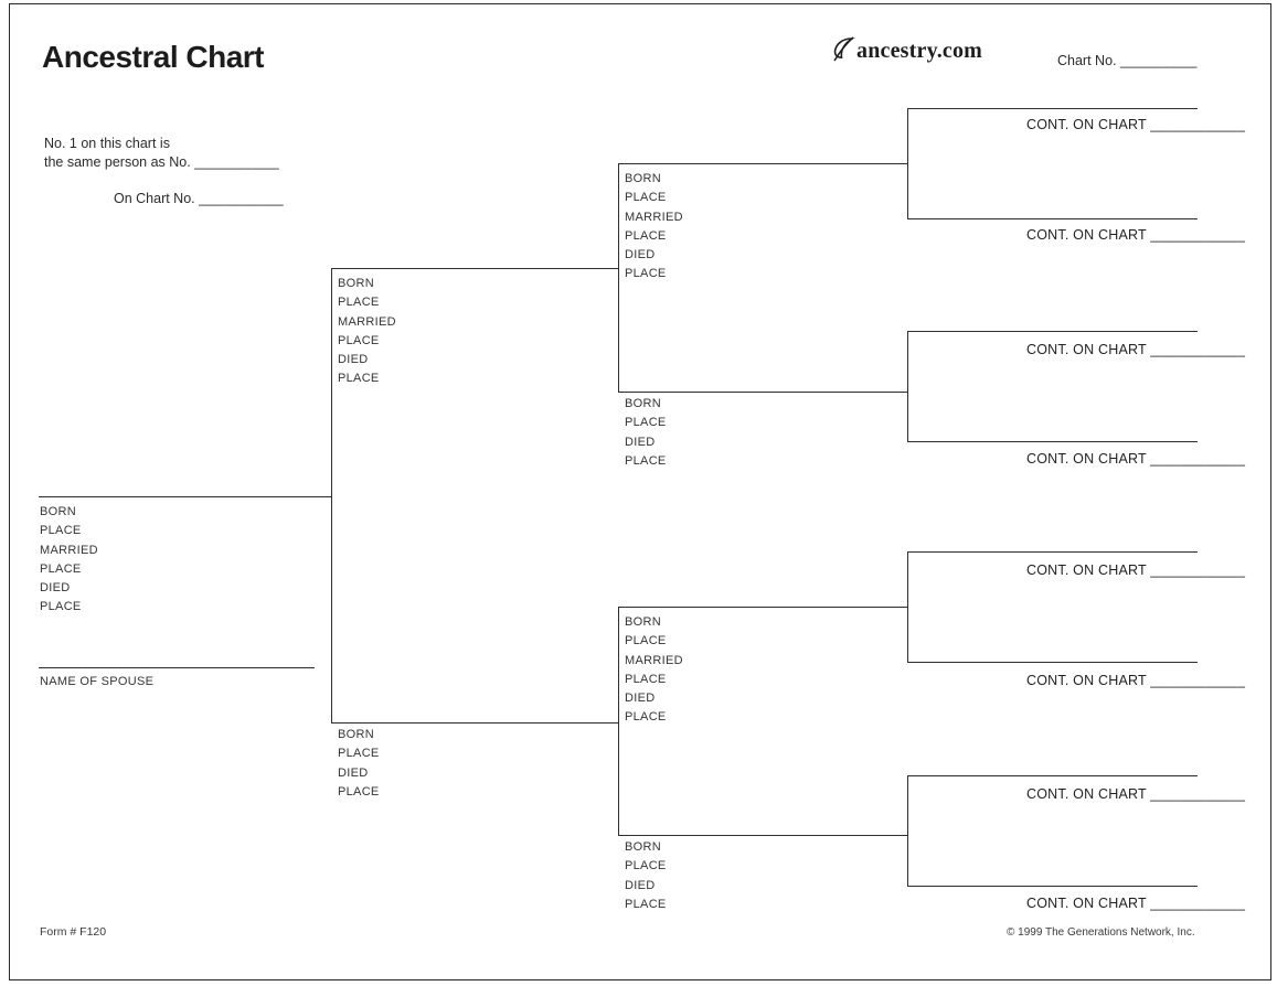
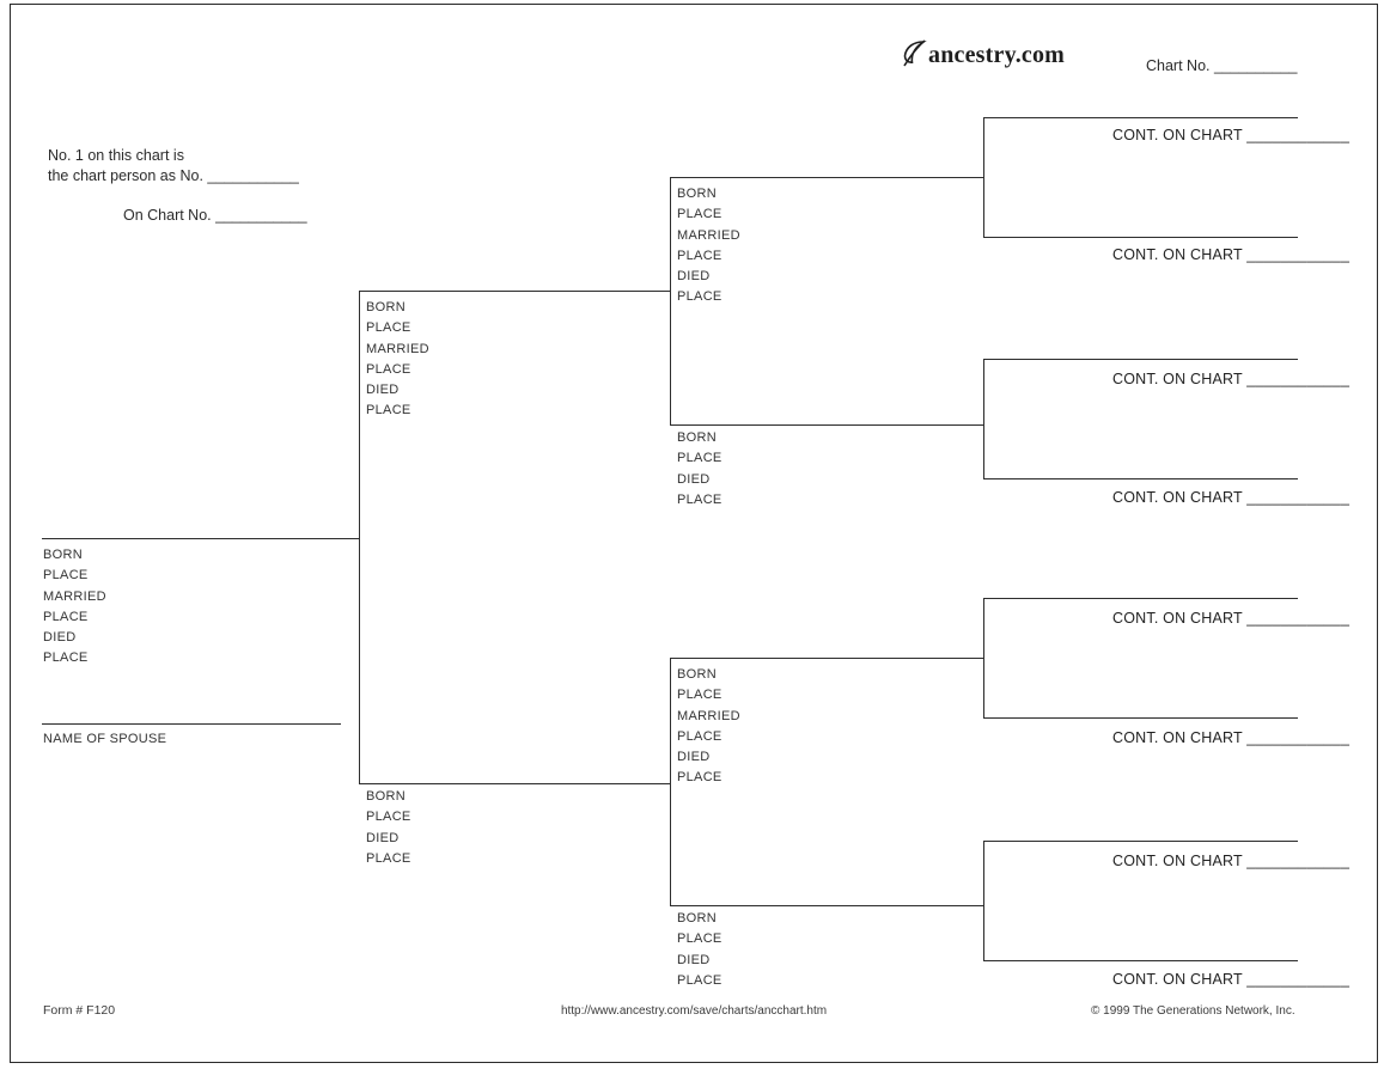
- Ancestral Chart
  ancestry.com
  Chart No. __________
  No. 1 on this chart is
- the same person as No. ___________
+ the chart person as No. ___________
  On Chart No. ___________
  BORN
  PLACE
  MARRIED
  PLACE
  DIED
  PLACE
  NAME OF SPOUSE
  BORN
  PLACE
  MARRIED
  PLACE
  DIED
  PLACE
  BORN
  PLACE
  DIED
  PLACE
  BORN
  PLACE
  MARRIED
  PLACE
  DIED
  PLACE
  BORN
  PLACE
  DIED
  PLACE
  BORN
  PLACE
  MARRIED
  PLACE
  DIED
  PLACE
  BORN
  PLACE
  DIED
  PLACE
  CONT. ON CHART ____________
  CONT. ON CHART ____________
  CONT. ON CHART ____________
  CONT. ON CHART ____________
  CONT. ON CHART ____________
  CONT. ON CHART ____________
  CONT. ON CHART ____________
  CONT. ON CHART ____________
  Form # F120
+ http://www.ancestry.com/save/charts/ancchart.htm
  © 1999 The Generations Network, Inc.
